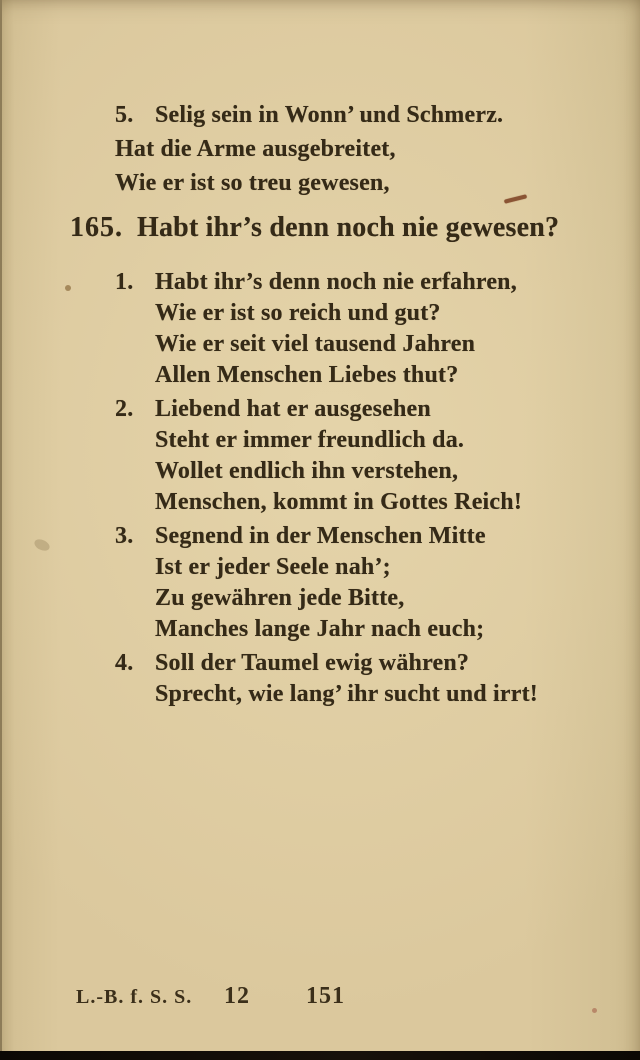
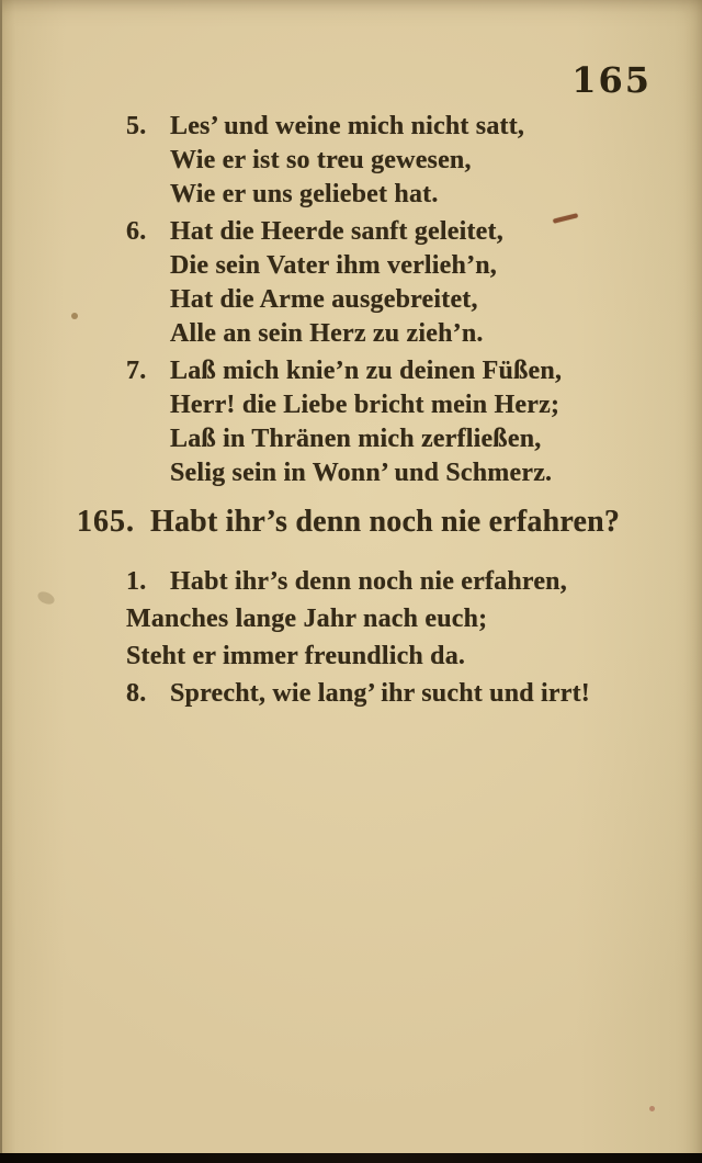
+ 165
  5.
+ Les’ und weine mich nicht satt,
- Selig sein in Wonn’ und Schmerz.
+ Wie er ist so treu gewesen,
+ Wie er uns geliebet hat.
+ 6.
+ Hat die Heerde sanft geleitet,
+ Die sein Vater ihm verlieh’n,
  Hat die Arme ausgebreitet,
+ Alle an sein Herz zu zieh’n.
+ 7.
+ Laß mich knie’n zu deinen Füßen,
+ Herr! die Liebe bricht mein Herz;
+ Laß in Thränen mich zerfließen,
- Wie er ist so treu gewesen,
+ Selig sein in Wonn’ und Schmerz.
- 165. Habt ihr’s denn noch nie gewesen?
+ 165. Habt ihr’s denn noch nie erfahren?
  1.
  Habt ihr’s denn noch nie erfahren,
- Wie er ist so reich und gut?
- Wie er seit viel tausend Jahren
- Allen Menschen Liebes thut?
- 2.
- Liebend hat er ausgesehen
- Steht er immer freundlich da.
+ Manches lange Jahr nach euch;
- Wollet endlich ihn verstehen,
- Menschen, kommt in Gottes Reich!
- 3.
- Segnend in der Menschen Mitte
- Ist er jeder Seele nah’;
- Zu gewähren jede Bitte,
- Manches lange Jahr nach euch;
+ Steht er immer freundlich da.
- 4.
+ 8.
- Soll der Taumel ewig währen?
  Sprecht, wie lang’ ihr sucht und irrt!
- L.-B. f. S. S.
- 12
- 151
